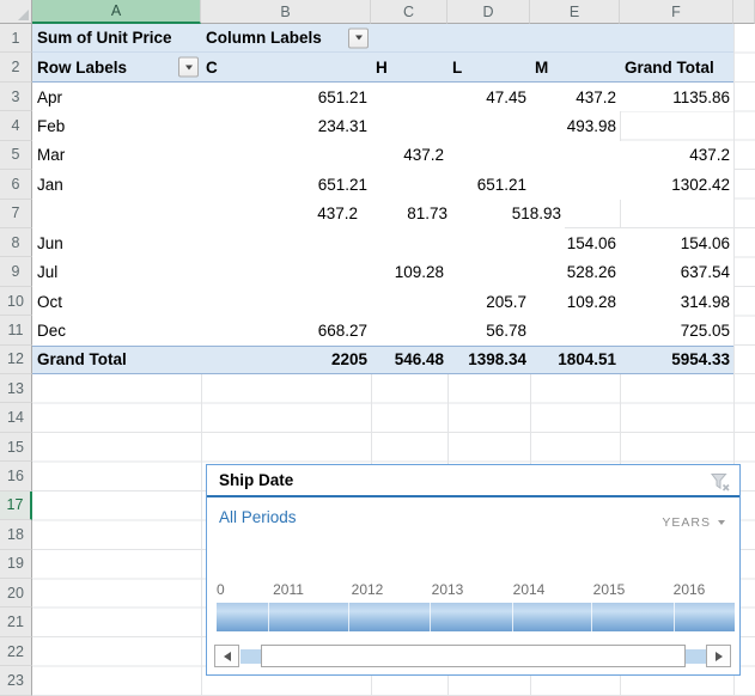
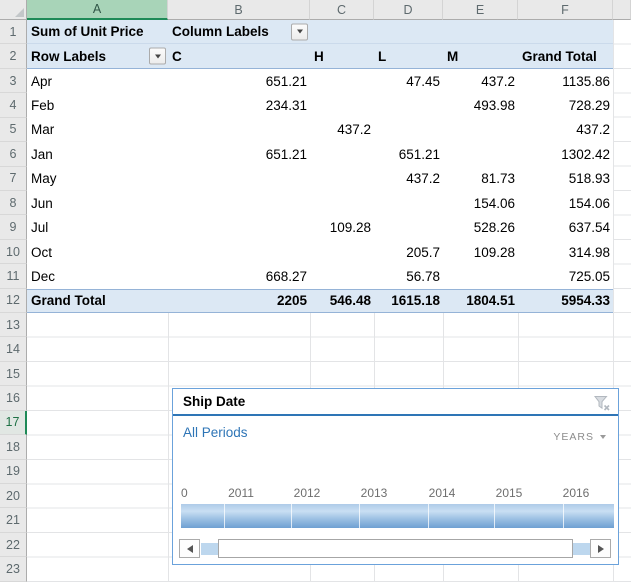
  A
  B
  C
  D
  E
  F
  1
  2
  3
  4
  5
  6
  7
  8
  9
  10
  11
  12
  13
  14
  15
  16
  17
  18
  19
  20
  21
  22
  23
  Sum of Unit Price
  Column Labels
  Row Labels
  C
  H
  L
  M
  Grand Total
  Apr
  651.21
  47.45
  437.2
  1135.86
  Feb
  234.31
  493.98
+ 728.29
  Mar
  437.2
  437.2
  Jan
  651.21
  651.21
  1302.42
+ May
  437.2
  81.73
  518.93
  Jun
  154.06
  154.06
  Jul
  109.28
  528.26
  637.54
  Oct
  205.7
  109.28
  314.98
  Dec
  668.27
  56.78
  725.05
  Grand Total
  2205
  546.48
- 1398.34
+ 1615.18
  1804.51
  5954.33
  Ship Date
  All Periods
  YEARS
  0
  2011
  2012
  2013
  2014
  2015
  2016
